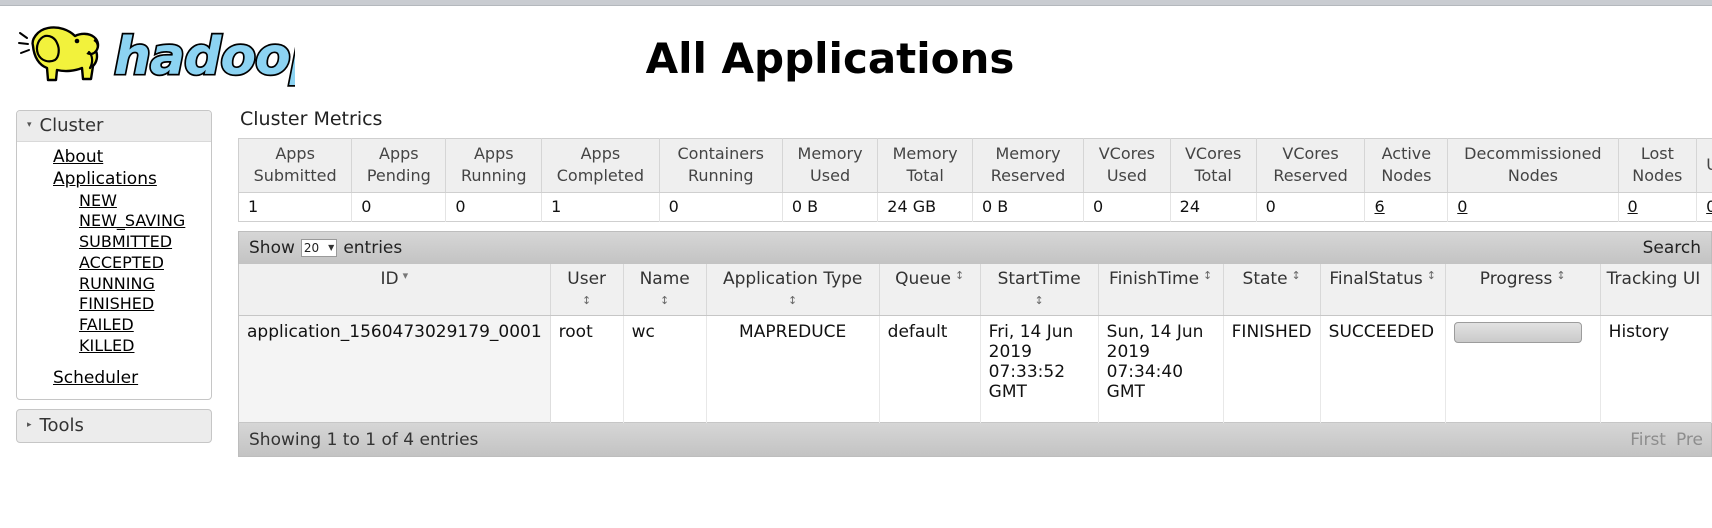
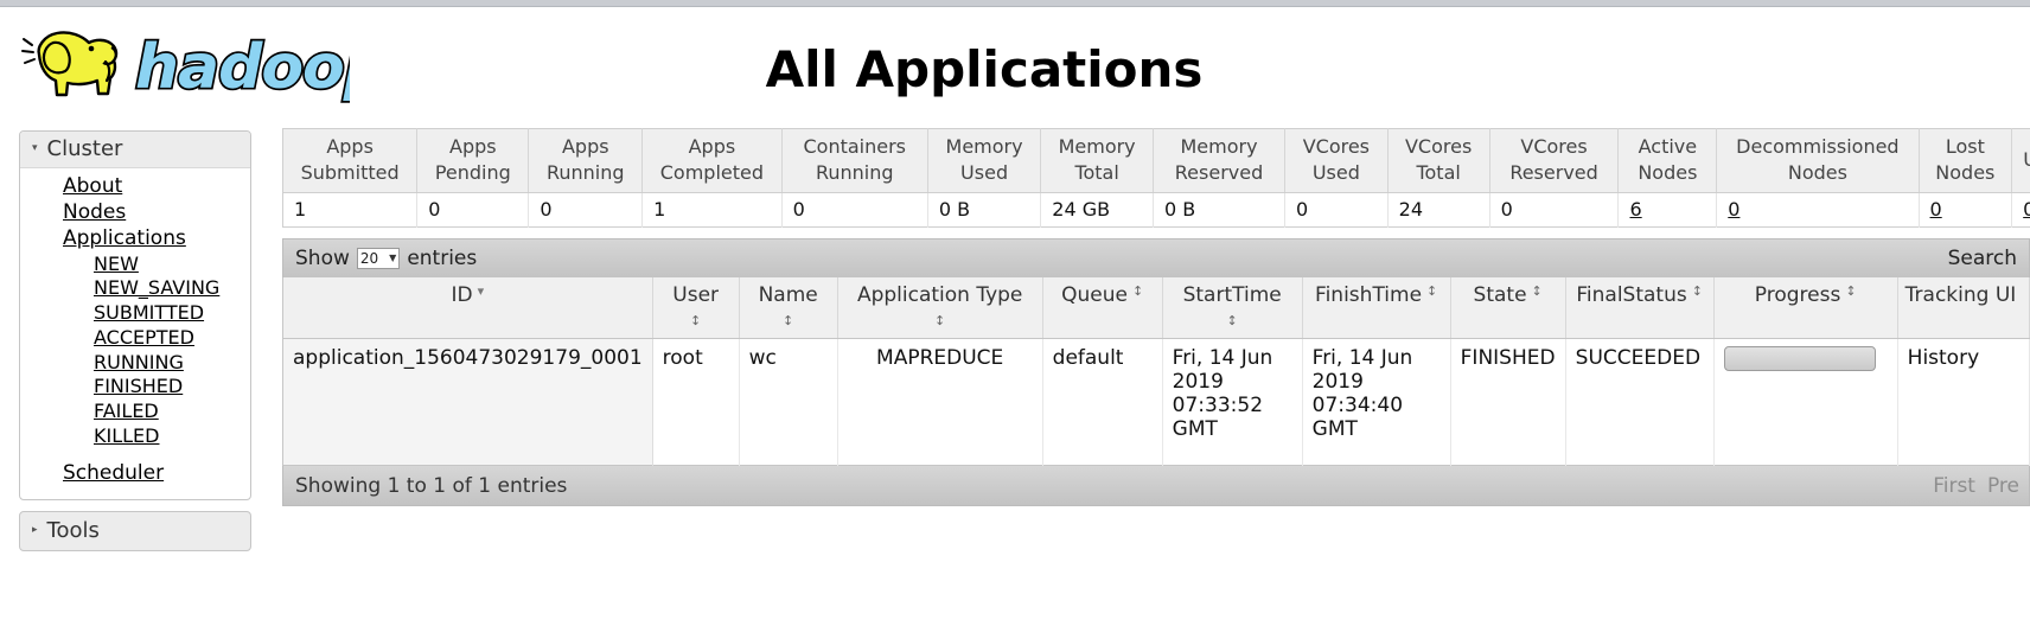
  hadoo
  All Applications
  ▾
  Cluster
  About
+ Nodes
  Applications
  NEW
  NEW_SAVING
  SUBMITTED
  ACCEPTED
  RUNNING
  FINISHED
  FAILED
  KILLED
  Scheduler
  ▸
  Tools
- Cluster Metrics
  Apps Submitted	Apps Pending	Apps Running	Apps Completed	Containers Running	Memory Used	Memory Total	Memory Reserved	VCores Used	VCores Total	VCores Reserved	Active Nodes	Decommissioned Nodes	Lost Nodes
  1	0	0	1	0	0 B	24 GB	0 B	0	24	0	6	0	0	0
  Show
  20
  ▼
  entries
  Search
  ID	User	Name	Application Type	Queue	StartTime	FinishTime	State	FinalStatus	Progress	Tracking UI
- application_1560473029179_0001	root	wc	MAPREDUCE	default	Fri, 14 Jun 2019 07:33:52 GMT	Sun, 14 Jun 2019 07:34:40 GMT	FINISHED	SUCCEEDED		History
+ application_1560473029179_0001	root	wc	MAPREDUCE	default	Fri, 14 Jun 2019 07:33:52 GMT	Fri, 14 Jun 2019 07:34:40 GMT	FINISHED	SUCCEEDED		History
- Showing 1 to 1 of 4 entries
+ Showing 1 to 1 of 1 entries
  First
  Pre
